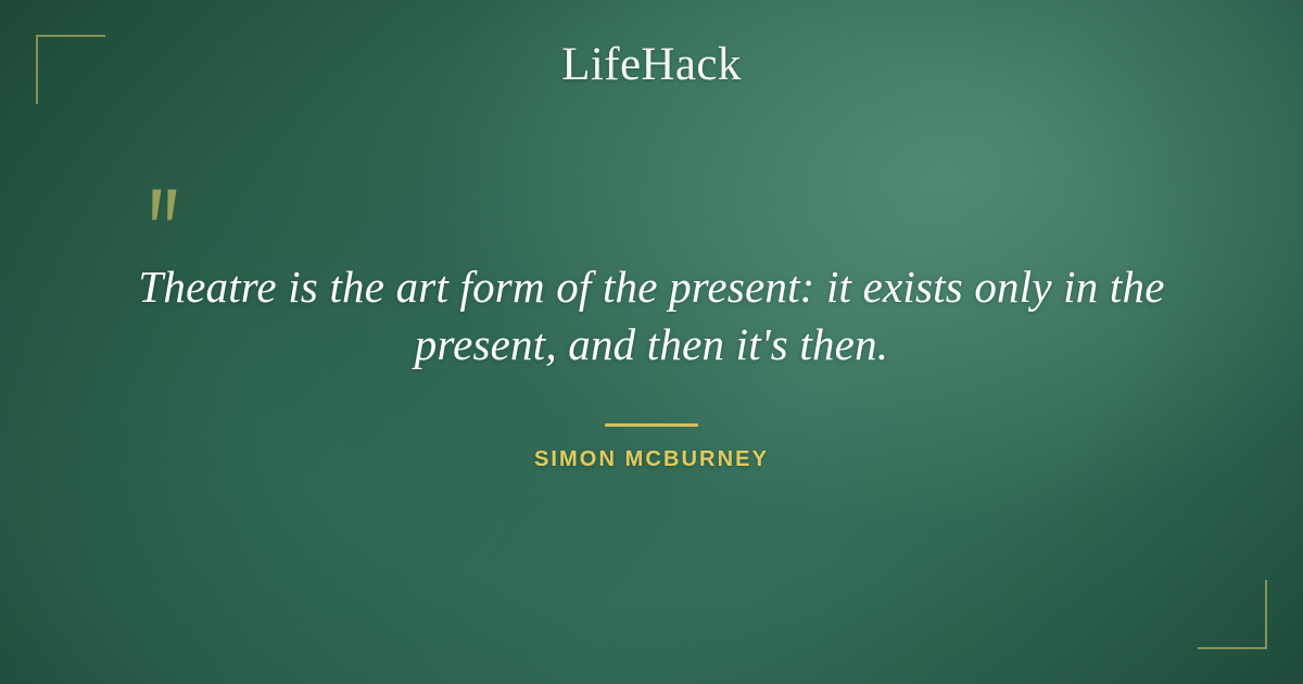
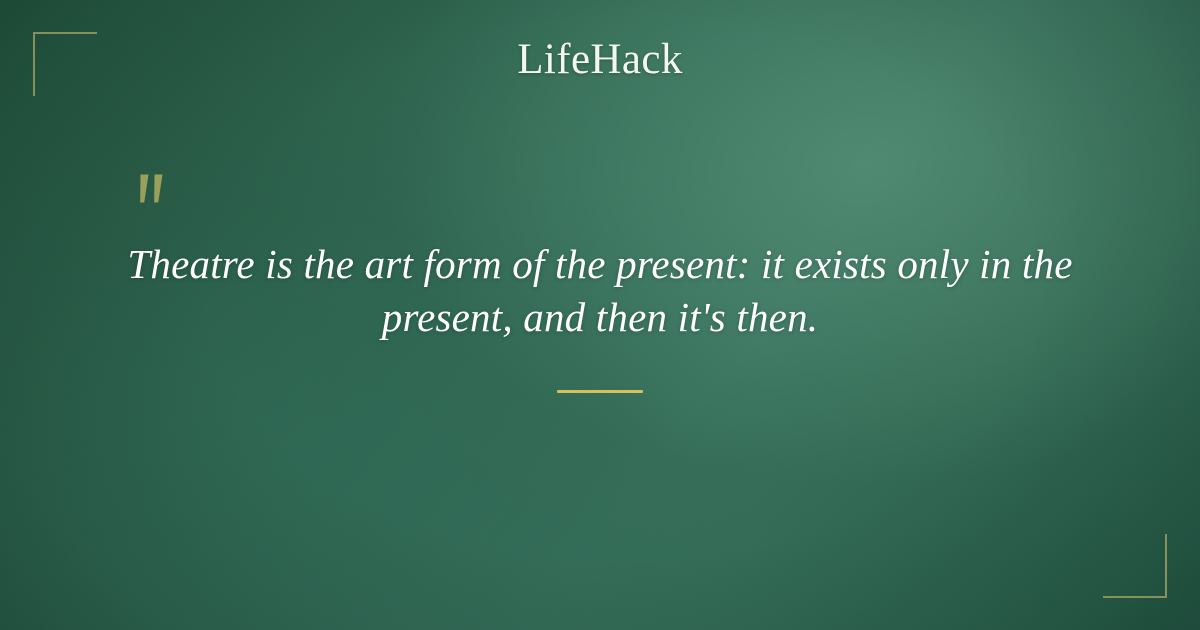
  LifeHack
  Theatre is the art form of the present: it exists only in the present, and then it's then.
- SIMON MCBURNEY
